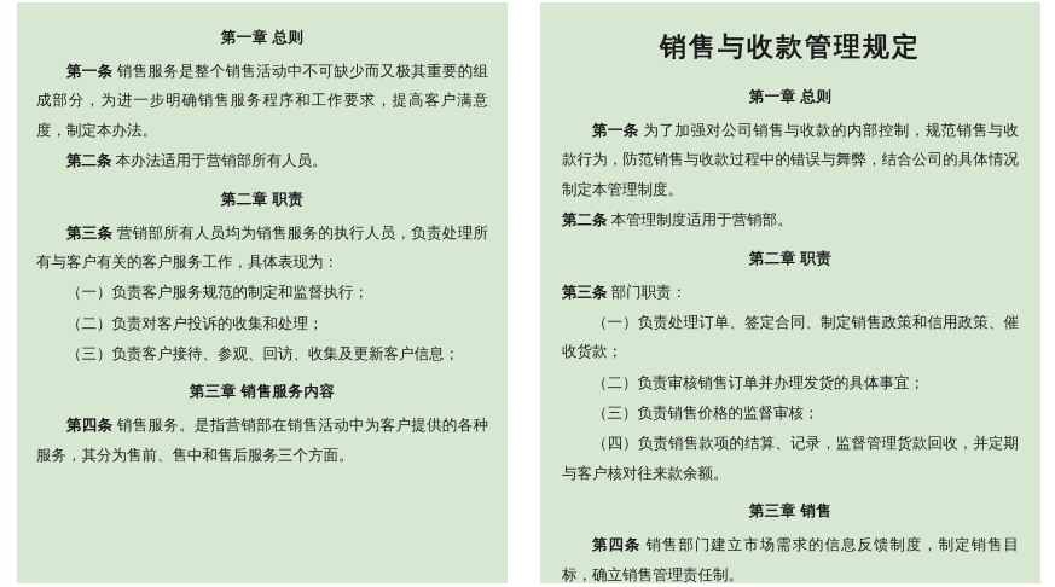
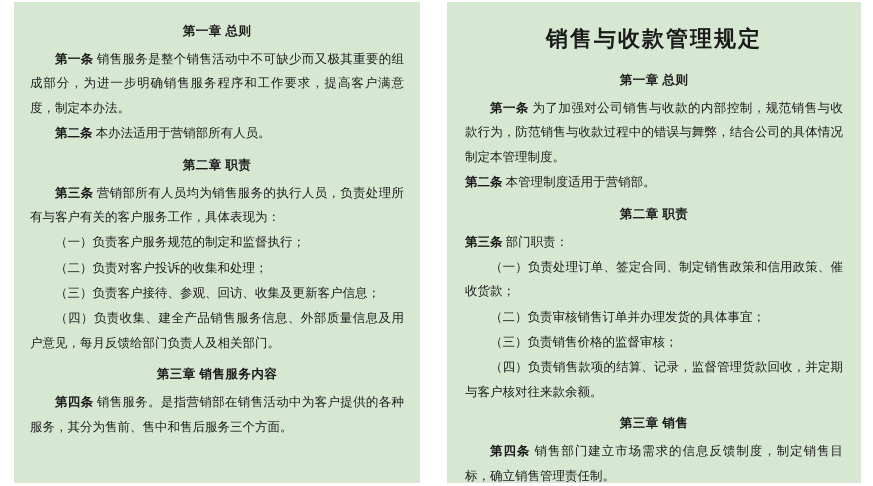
  第一章 总则
  第一条 销售服务是整个销售活动中不可缺少而又极其重要的组成部分，为进一步明确销售服务程序和工作要求，提高客户满意度，制定本办法。
  第二条 本办法适用于营销部所有人员。
  第二章 职责
  第三条 营销部所有人员均为销售服务的执行人员，负责处理所有与客户有关的客户服务工作，具体表现为：
  （一）负责客户服务规范的制定和监督执行；
  （二）负责对客户投诉的收集和处理；
  （三）负责客户接待、参观、回访、收集及更新客户信息；
+ （四）负责收集、建全产品销售服务信息、外部质量信息及用户意见，每月反馈给部门负责人及相关部门。
  第三章 销售服务内容
  第四条 销售服务。是指营销部在销售活动中为客户提供的各种服务，其分为售前、售中和售后服务三个方面。
  销售与收款管理规定
  第一章 总则
  第一条 为了加强对公司销售与收款的内部控制，规范销售与收款行为，防范销售与收款过程中的错误与舞弊，结合公司的具体情况制定本管理制度。
  第二条 本管理制度适用于营销部。
  第二章 职责
  第三条 部门职责：
  （一）负责处理订单、签定合同、制定销售政策和信用政策、催收货款；
  （二）负责审核销售订单并办理发货的具体事宜；
  （三）负责销售价格的监督审核；
  （四）负责销售款项的结算、记录，监督管理货款回收，并定期与客户核对往来款余额。
  第三章 销售
  第四条 销售部门建立市场需求的信息反馈制度，制定销售目标，确立销售管理责任制。
